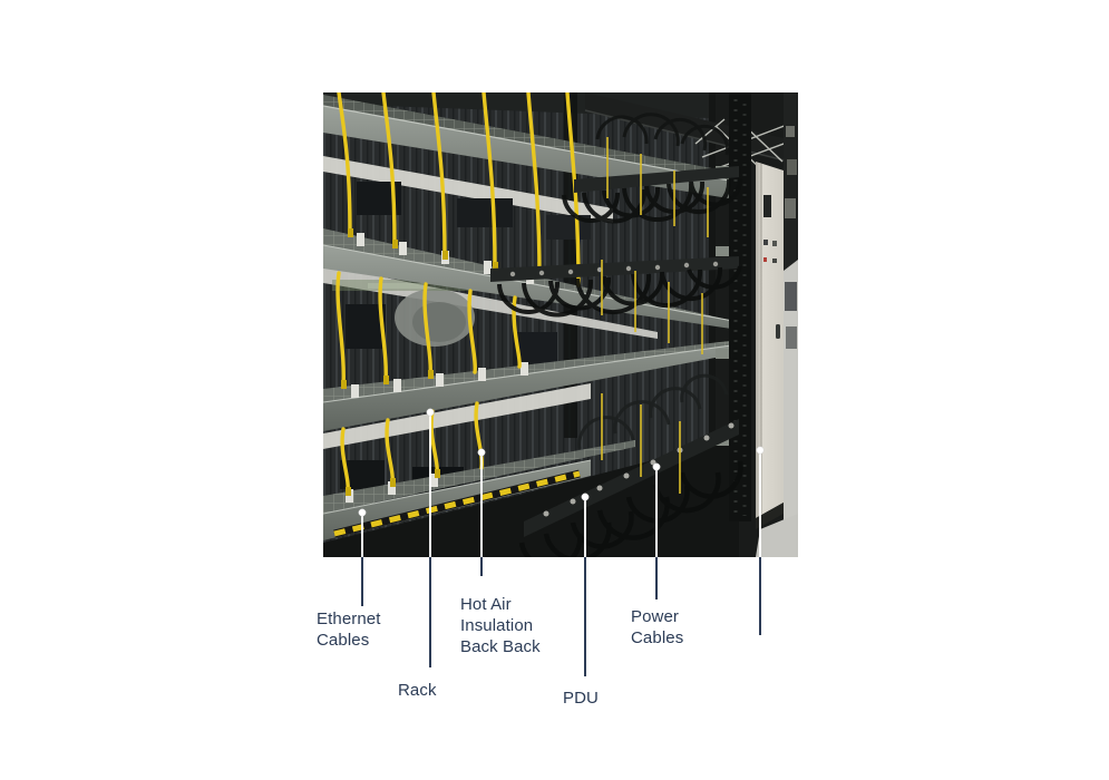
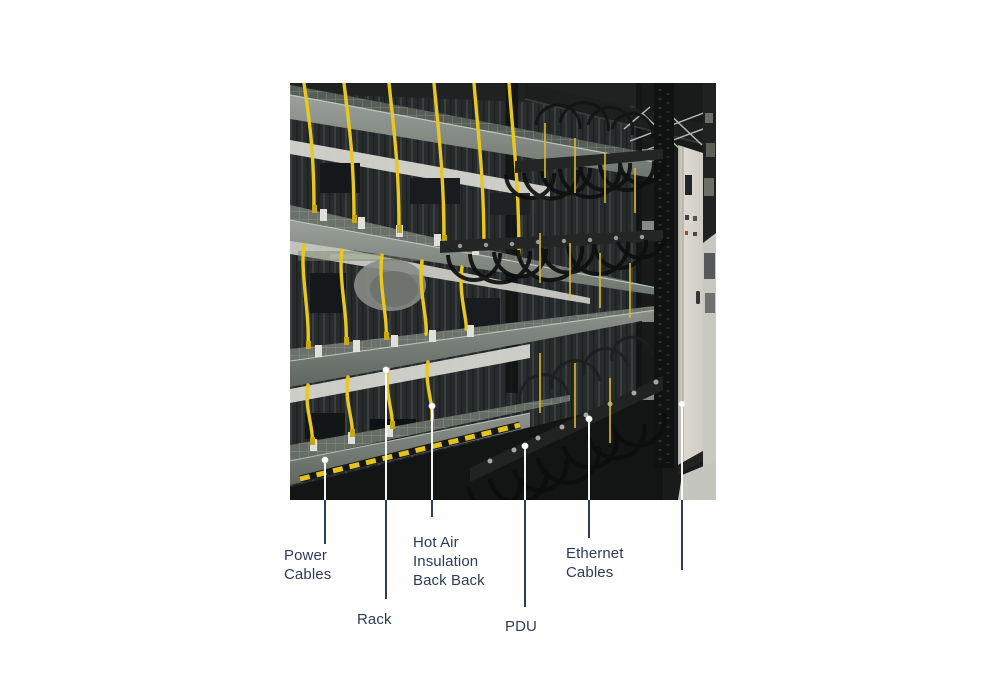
- Ethernet Cables
+ Power Cables
  Rack
  Hot Air Insulation Back Back
  PDU
- Power Cables
+ Ethernet Cables
